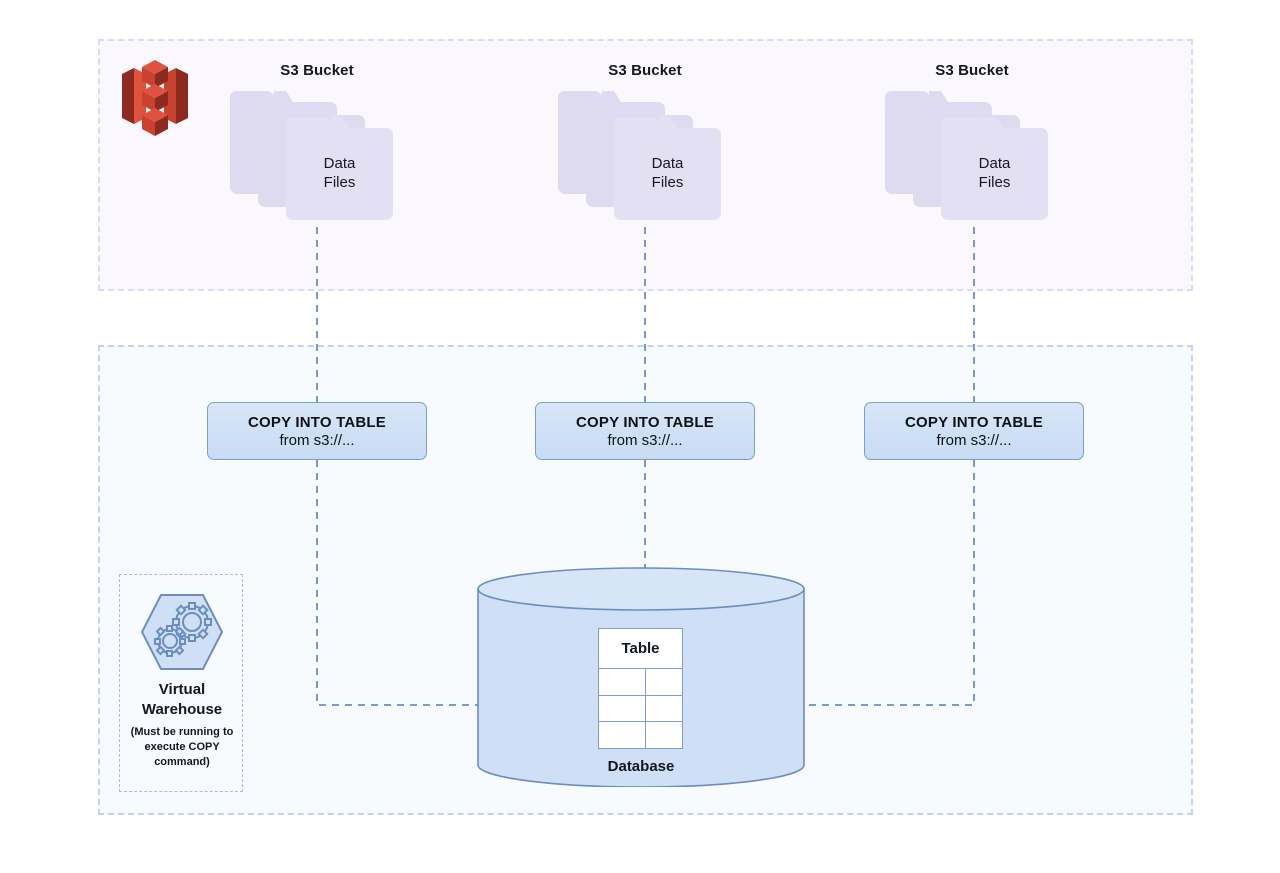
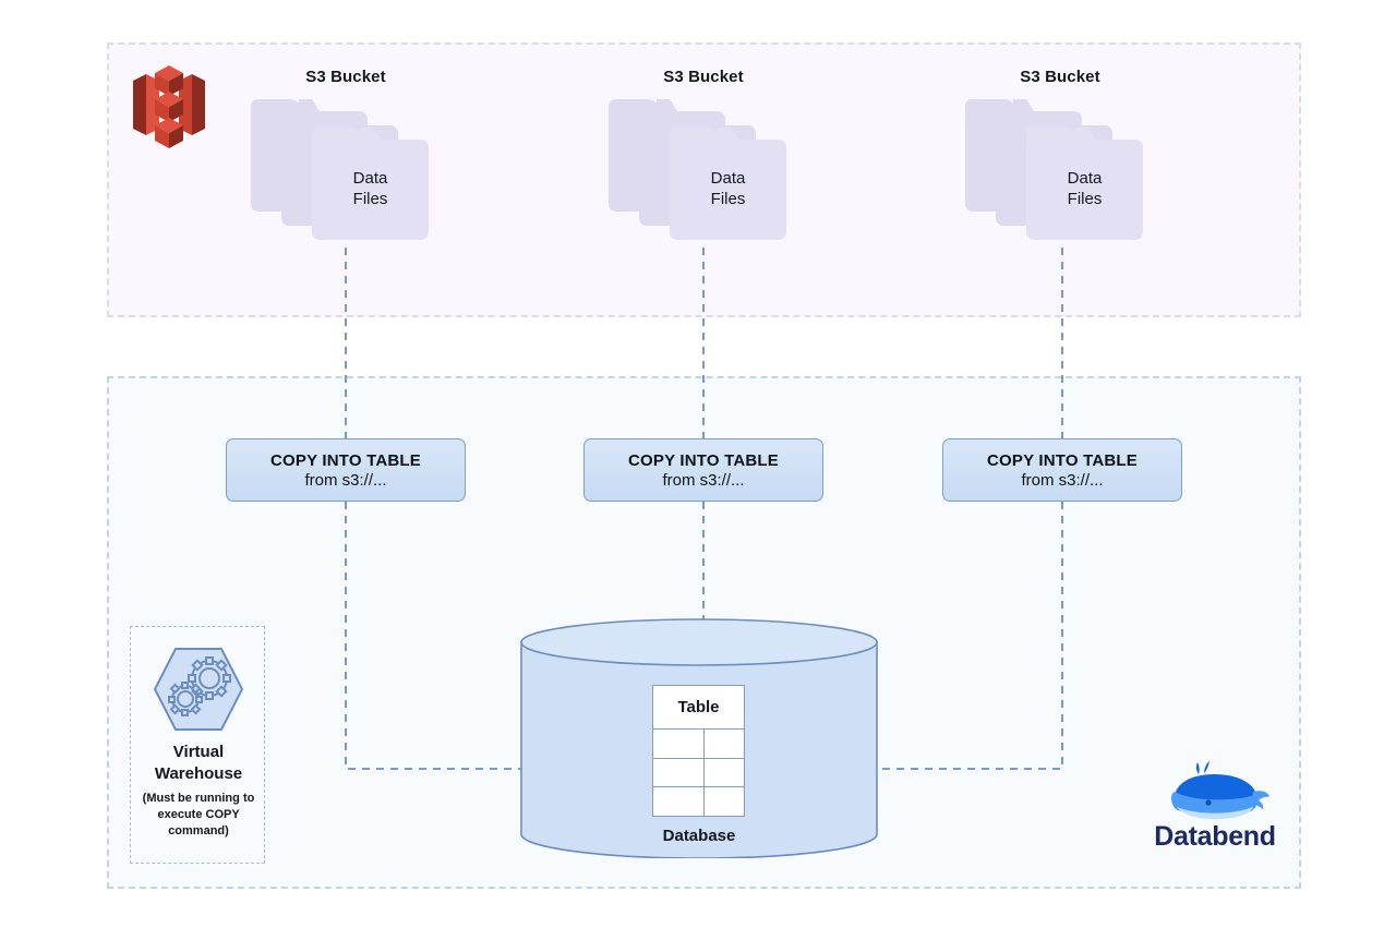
  S3 Bucket
  Data
  Files
  S3 Bucket
  Data
  Files
  S3 Bucket
  Data
  Files
  COPY INTO TABLE
  from s3://...
  COPY INTO TABLE
  from s3://...
  COPY INTO TABLE
  from s3://...
  Virtual
  Warehouse
  (Must be running to execute COPY command)
  Table
  Database
+ Databend
